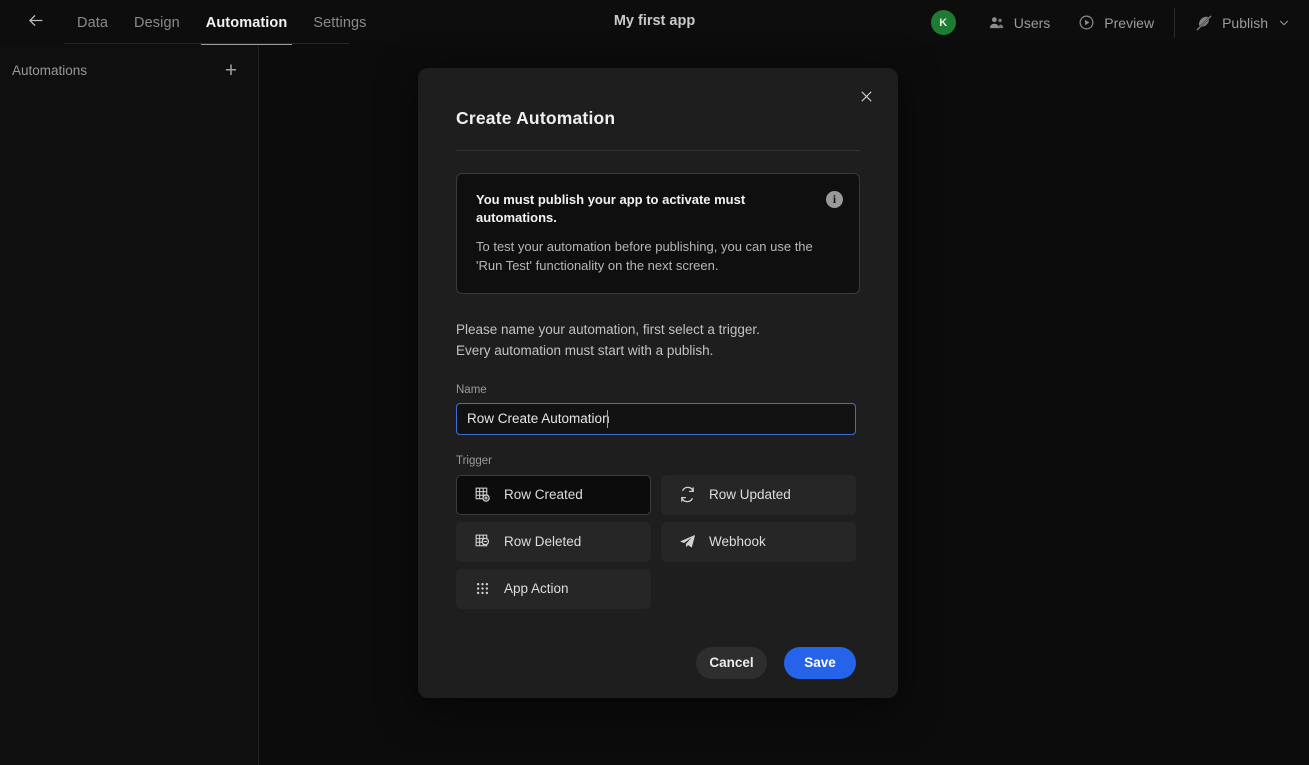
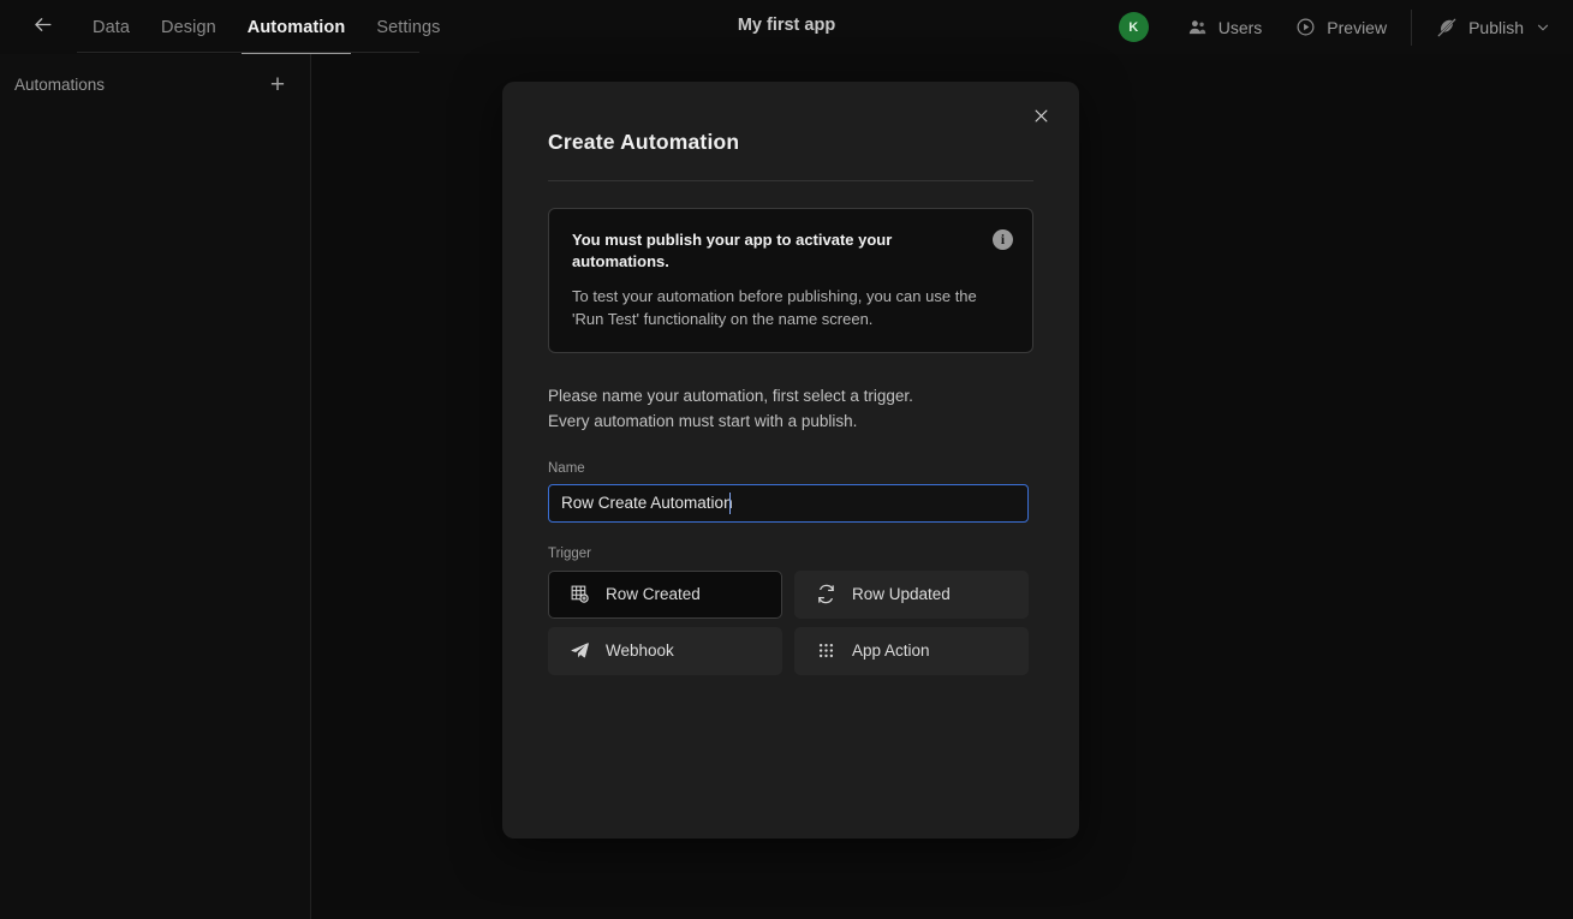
  Data
  Design
  Automation
  Settings
  My first app
  K
  Users
  Preview
  Publish
  Automations
  +
  Create Automation
  i
- You must publish your app to activate must automations.
+ You must publish your app to activate your automations.
- To test your automation before publishing, you can use the 'Run Test' functionality on the next screen.
+ To test your automation before publishing, you can use the 'Run Test' functionality on the name screen.
  Please name your automation, first select a trigger.
  Every automation must start with a publish.
  Name
  Row Create Automatio
  Trigger
  Row Created
  Row Updated
- Row Deleted
  Webhook
  App Action
- Cancel
- Save
